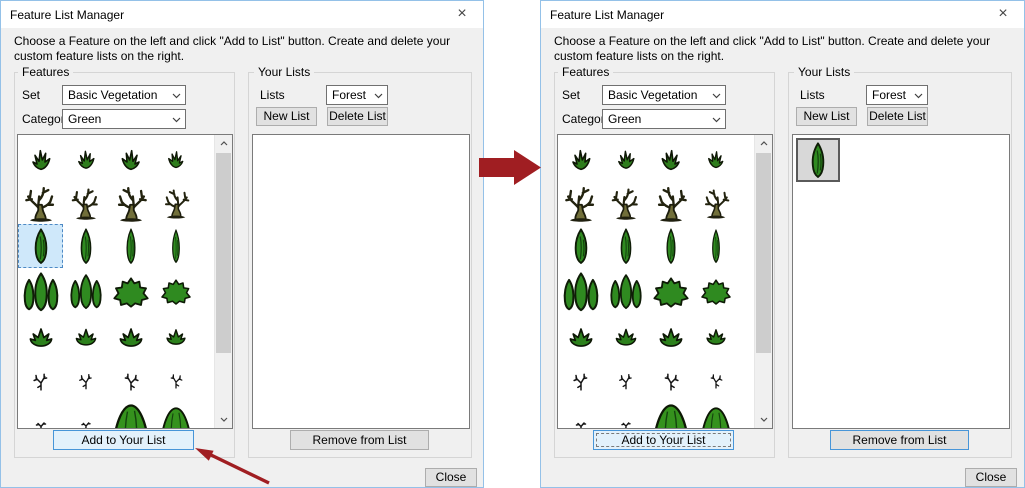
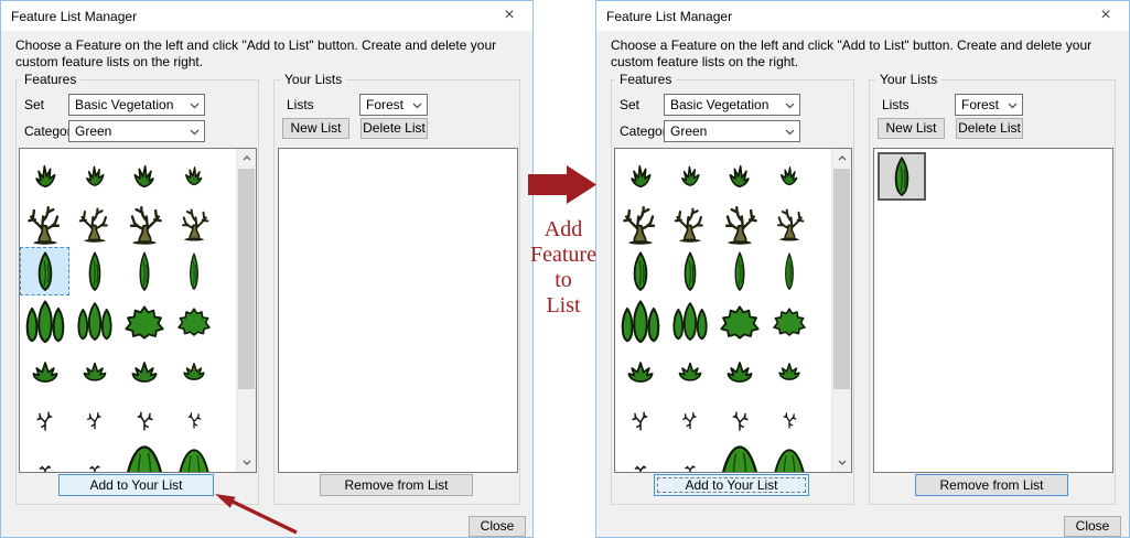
  Feature List Manager
  ×
  Choose a Feature on the left and click "Add to List" button. Create and delete your
  custom feature lists on the right.
  Features
  Your Lists
  Set
  Basic Vegetation
  Catego
  Green
  Add to Your List
  Lists
  Forest
  New List
  Delete List
  Remove from List
  Close
  Feature List Manager
  ×
  Choose a Feature on the left and click "Add to List" button. Create and delete your
  custom feature lists on the right.
  Features
  Your Lists
  Set
  Basic Vegetation
  Catego
  Green
  Add to Your List
  Lists
  Forest
  New List
  Delete List
  Remove from List
  Close
+ Add
+ Feature
+ to
+ List
